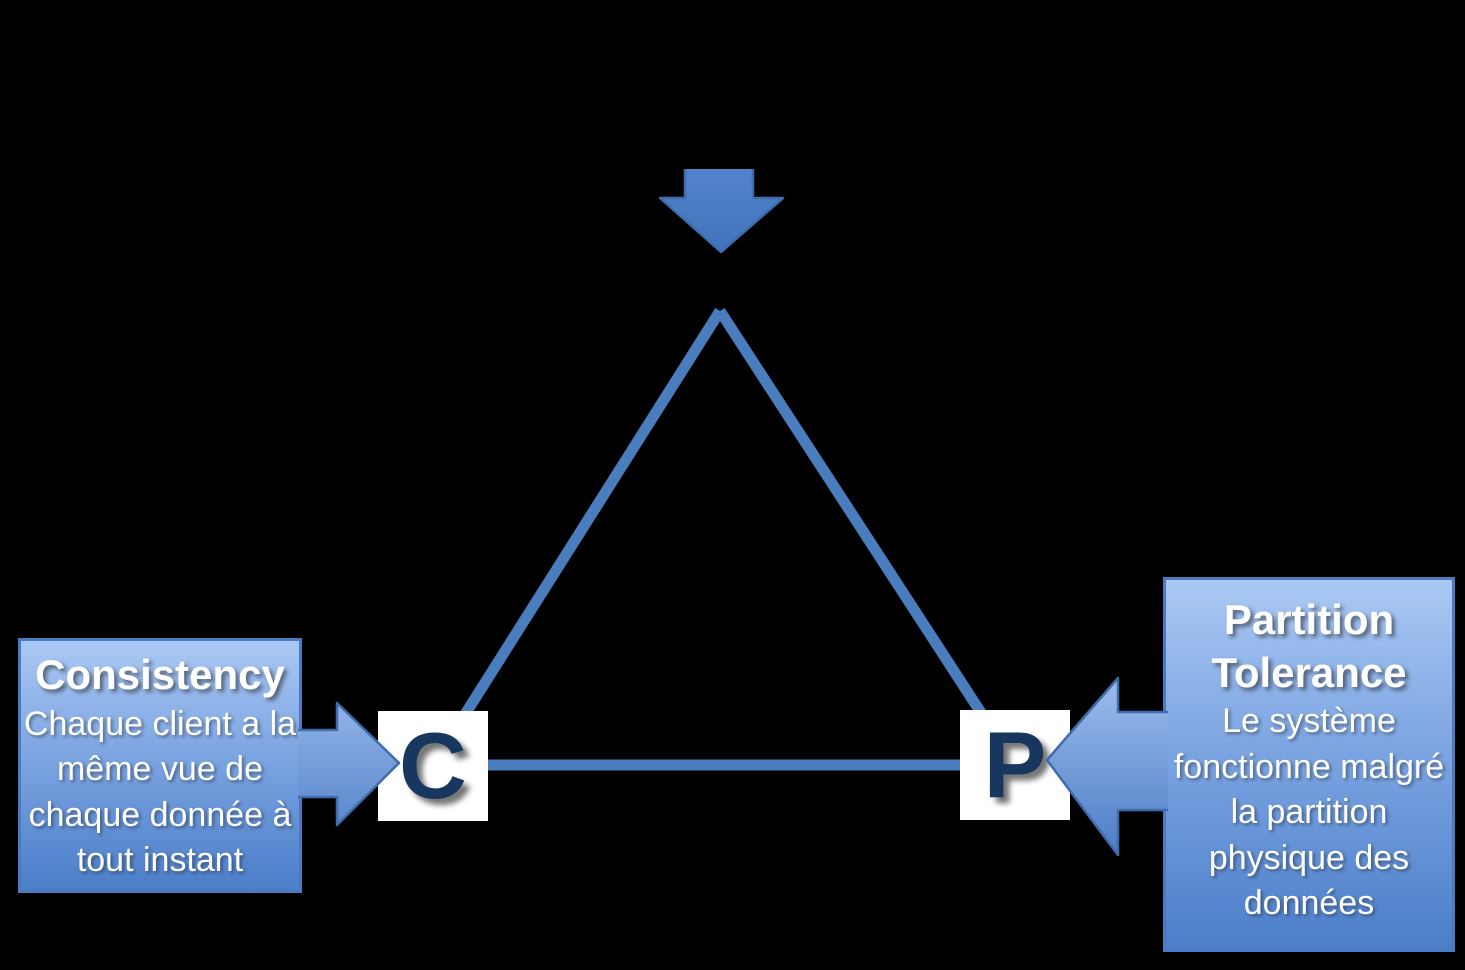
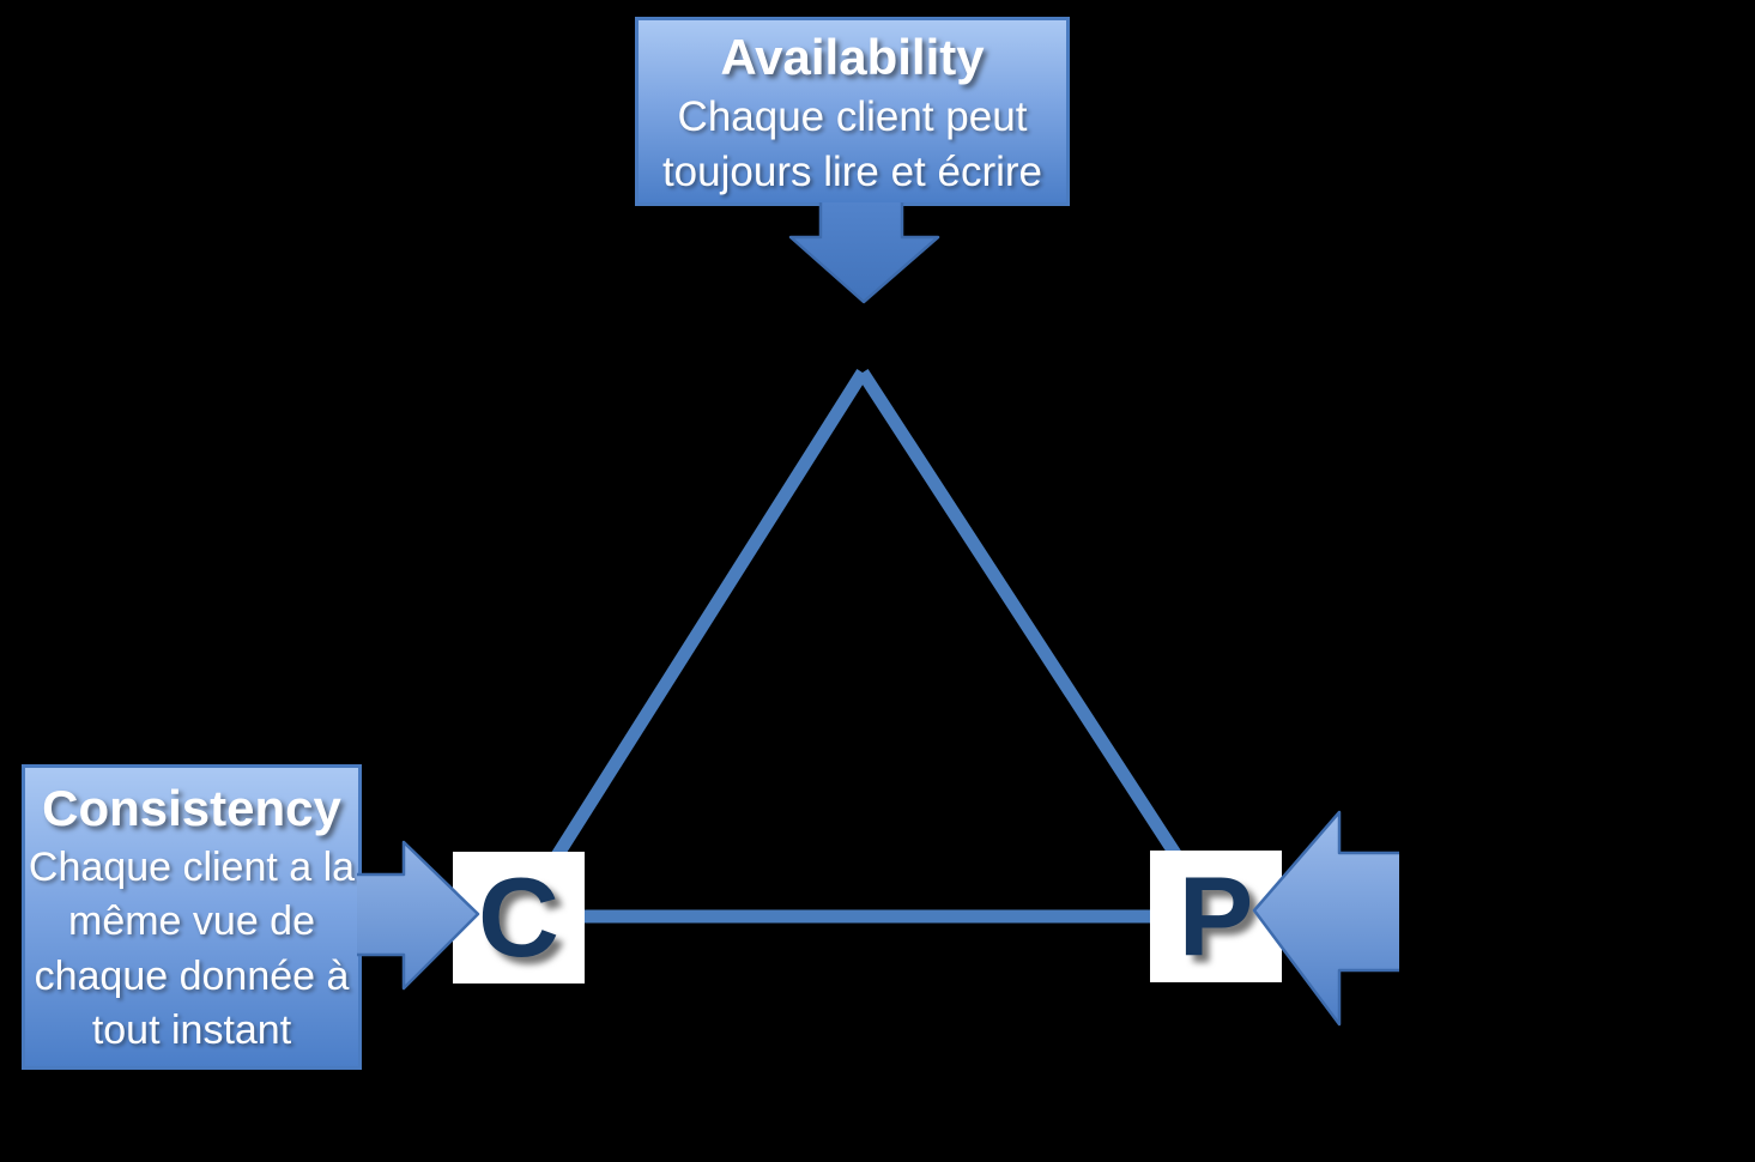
  C
  P
+ Availability
+ Chaque client peut
+ toujours lire et écrire
  Consistency
  Chaque client a la
  même vue de
  chaque donnée à
  tout instant
- Partition
- Tolerance
- Le système
- fonctionne malgré
- la partition
- physique des
- données
